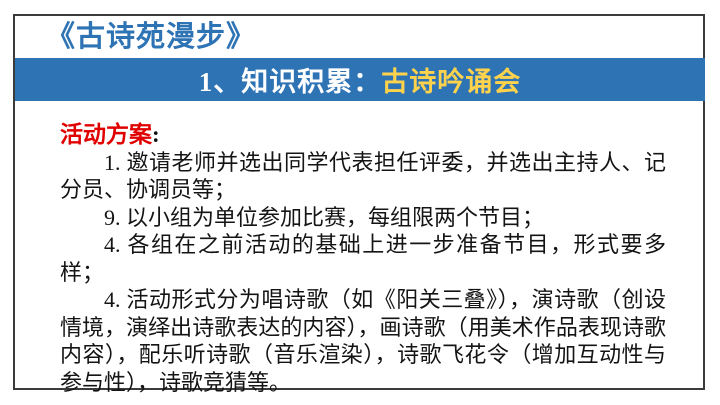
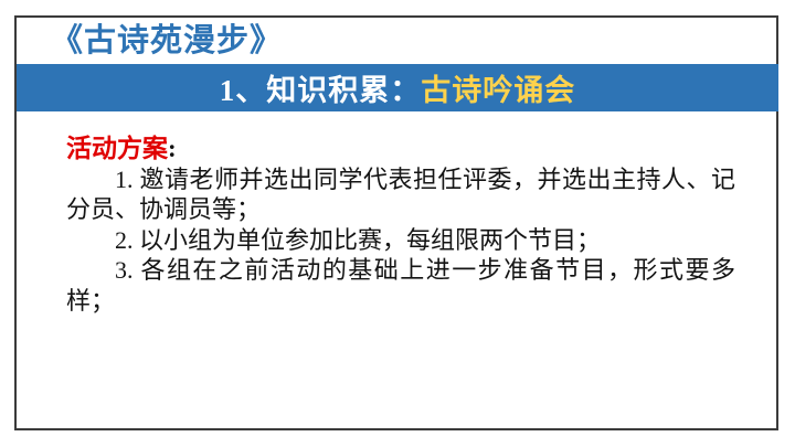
  《古诗苑漫步》
  1、知识积累：
  古诗吟诵会
  活动方案:
  1. 邀请老师并选出同学代表担任评委，并选出主持人、记分员、协调员等；
- 9. 以小组为单位参加比赛，每组限两个节目；
+ 2. 以小组为单位参加比赛，每组限两个节目；
- 4. 各组在之前活动的基础上进一步准备节目，形式要多样；
+ 3. 各组在之前活动的基础上进一步准备节目，形式要多样；
- 4. 活动形式分为唱诗歌（如《阳关三叠》），演诗歌（创设情境，演绎出诗歌表达的内容），画诗歌（用美术作品表现诗歌内容），配乐听诗歌（音乐渲染），诗歌飞花令（增加互动性与参与性），诗歌竞猜等。
